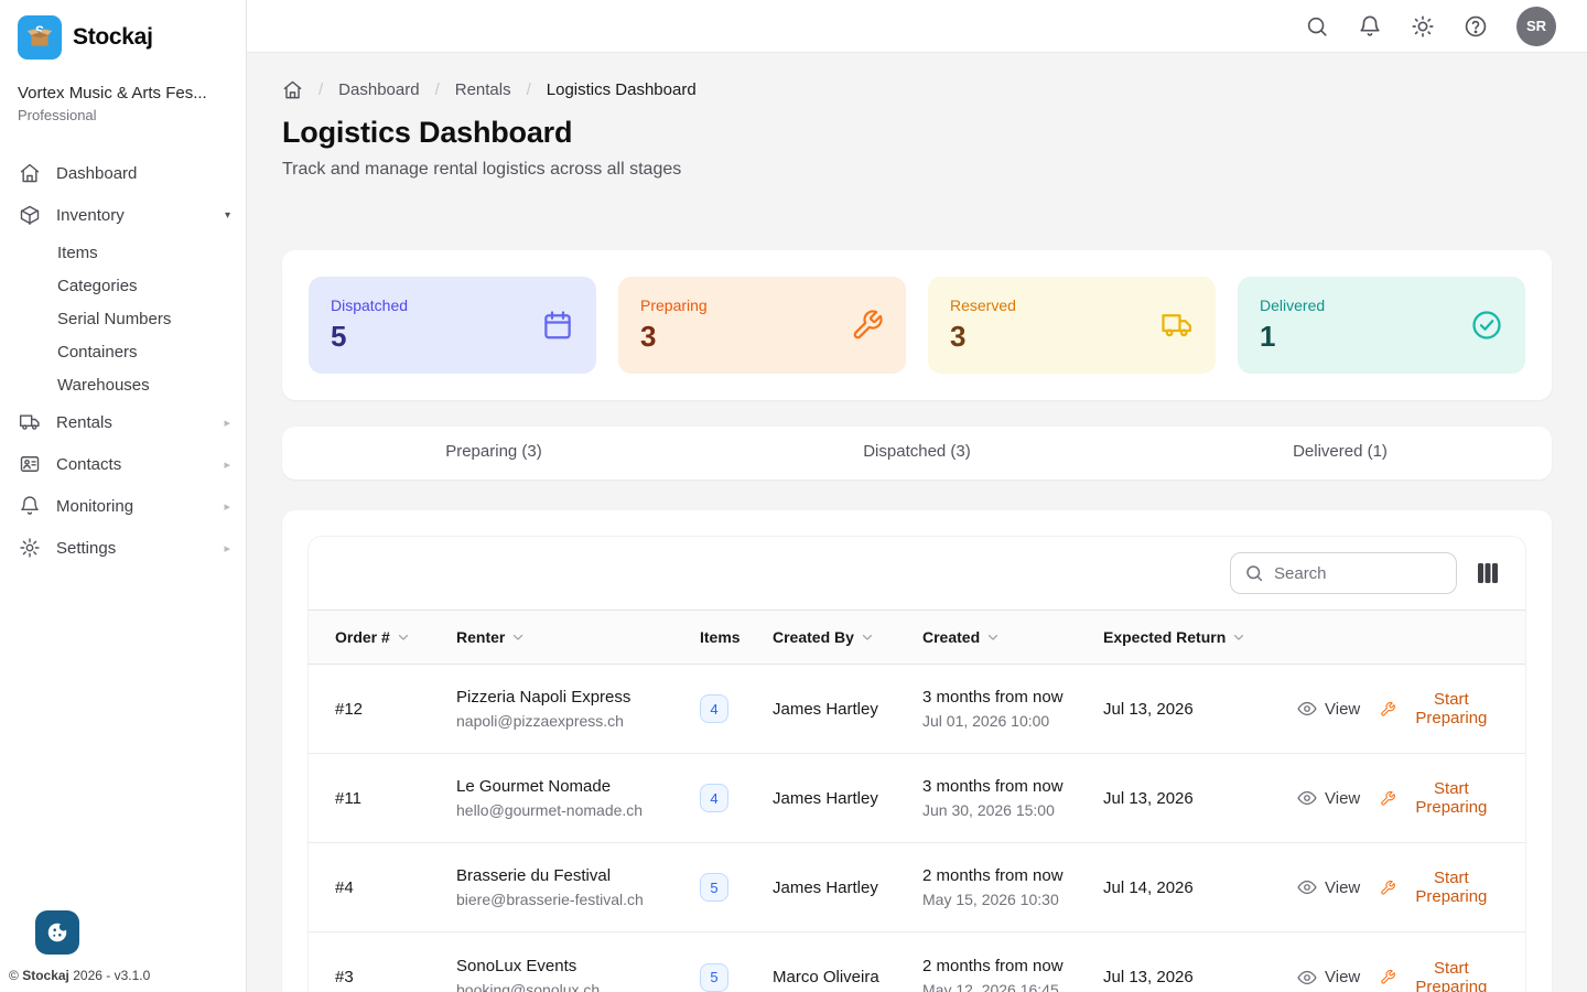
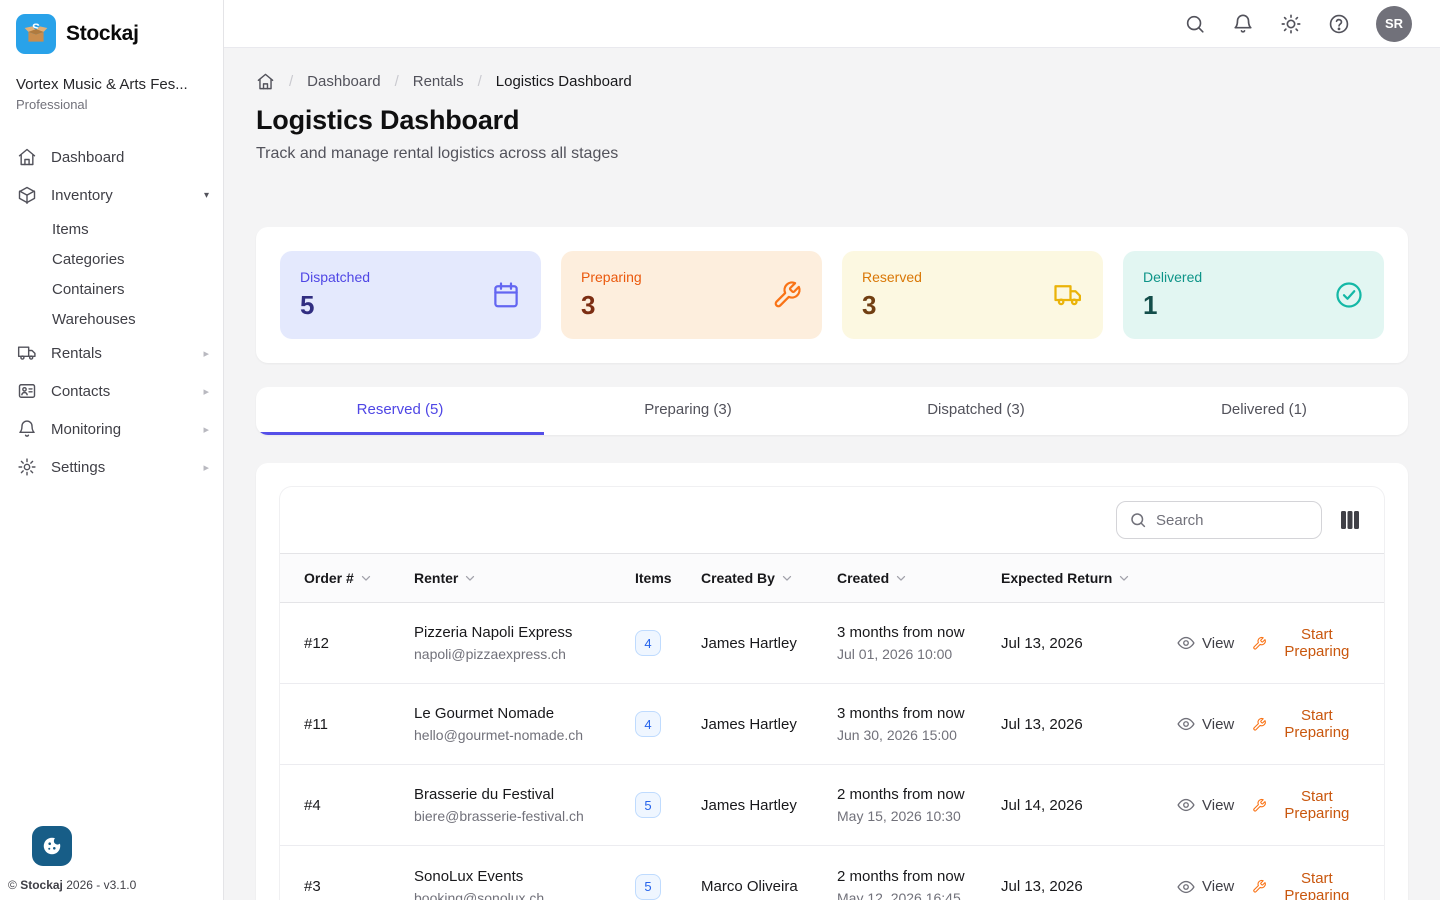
  S
  Stockaj
  Vortex Music & Arts Fes...
  Professional
  Dashboard
  Inventory
  ▾
  Items
  Categories
- Serial Numbers
  Containers
  Warehouses
  Rentals
  ▸
  Contacts
  ▸
  Monitoring
  ▸
  Settings
  ▸
  © Stockaj 2026 - v3.1.0
  SR
  /
  Dashboard
  /
  Rentals
  /
  Logistics Dashboard
  Logistics Dashboard
  Track and manage rental logistics across all stages
  Dispatched
  5
  Preparing
  3
  Reserved
  3
  Delivered
  1
+ Reserved (5)
  Preparing (3)
  Dispatched (3)
  Delivered (1)
  Search
  Order #
  Renter
  Items
  Created By
  Created
  Expected Return
  #12
  Pizzeria Napoli Express
  napoli@pizzaexpress.ch
  4
  James Hartley
  3 months from now
  Jul 01, 2026 10:00
  Jul 13, 2026
  View
  Start Preparing
  #11
  Le Gourmet Nomade
  hello@gourmet-nomade.ch
  4
  James Hartley
  3 months from now
  Jun 30, 2026 15:00
  Jul 13, 2026
  View
  Start Preparing
  #4
  Brasserie du Festival
  biere@brasserie-festival.ch
  5
  James Hartley
  2 months from now
  May 15, 2026 10:30
  Jul 14, 2026
  View
  Start Preparing
  #3
  SonoLux Events
  booking@sonolux.ch
  5
  Marco Oliveira
  2 months from now
  May 12, 2026 16:45
  Jul 13, 2026
  View
  Start Preparing
